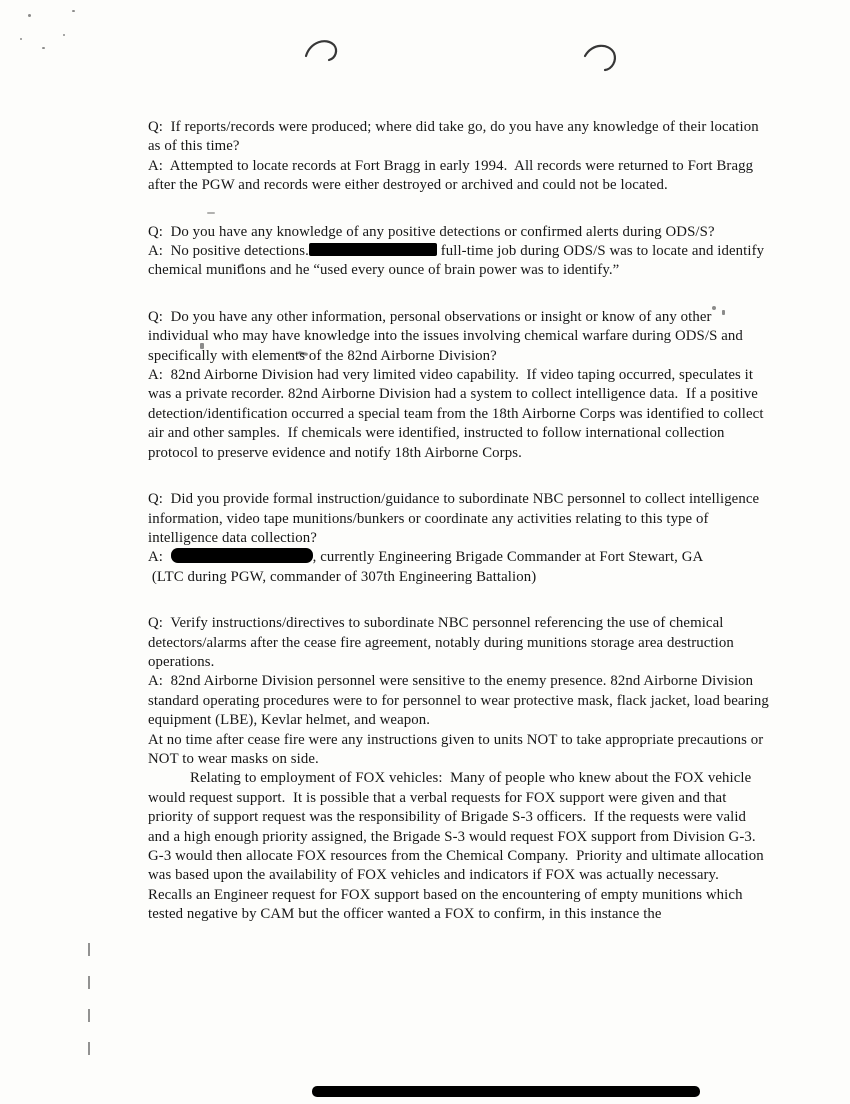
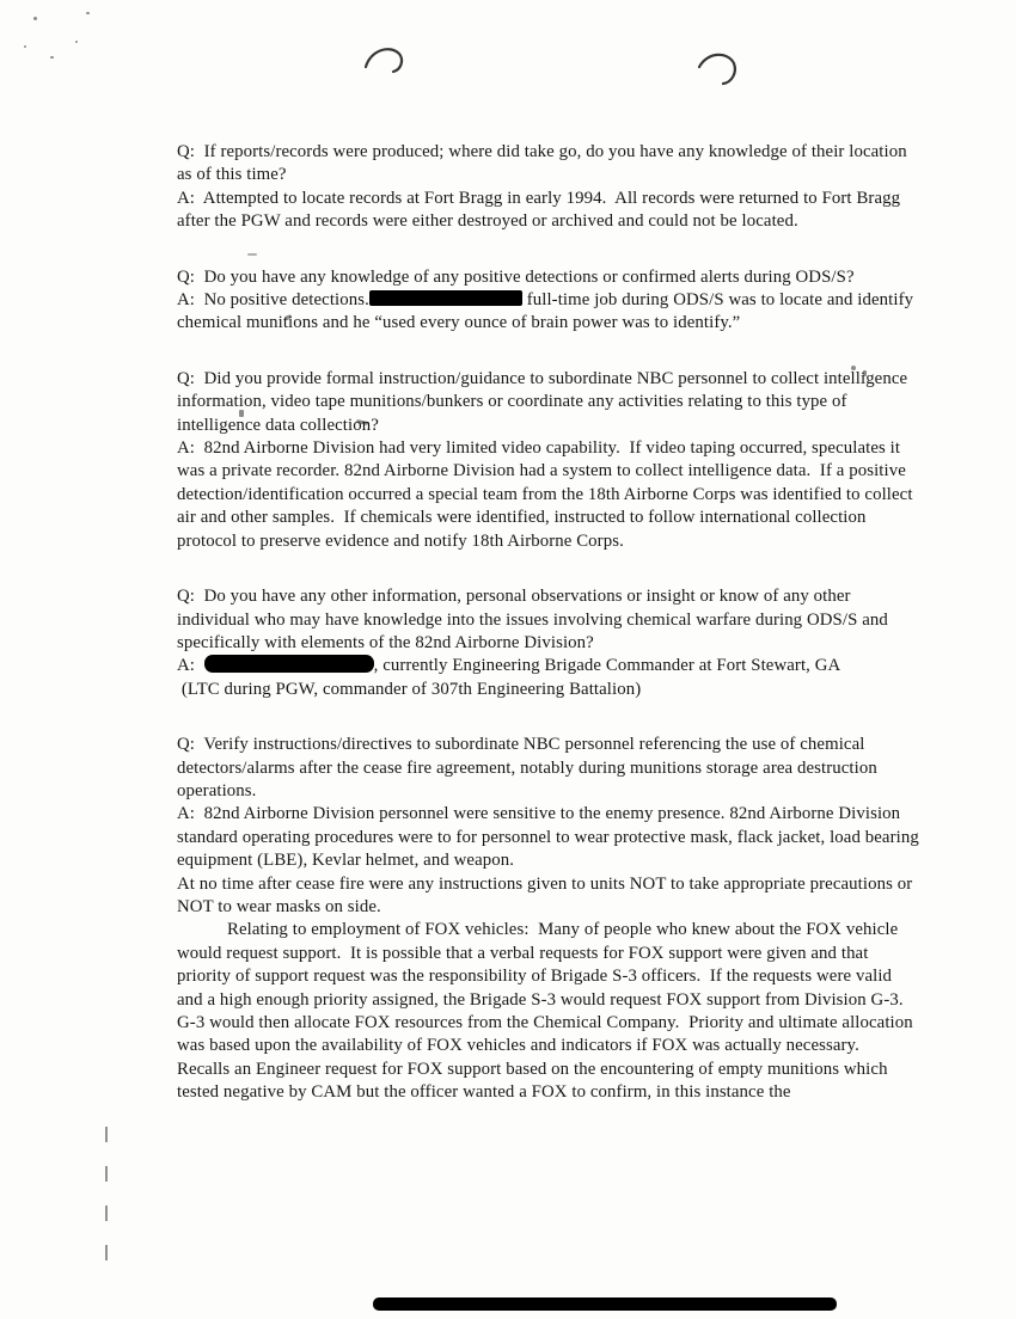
  Q: If reports/records were produced; where did take go, do you have any knowledge of their location as of this time?
  A: Attempted to locate records at Fort Bragg in early 1994. All records were returned to Fort Bragg after the PGW and records were either destroyed or archived and could not be located.
  Q: Do you have any knowledge of any positive detections or confirmed alerts during ODS/S?
  A: No positive detections. full-time job during ODS/S was to locate and identify chemical munitions and he “used every ounce of brain power was to identify.”
- Q: Do you have any other information, personal observations or insight or know of any other individual who may have knowledge into the issues involving chemical warfare during ODS/S and specifically with elements of the 82nd Airborne Division?
+ Q: Did you provide formal instruction/guidance to subordinate NBC personnel to collect intelligence information, video tape munitions/bunkers or coordinate any activities relating to this type of intelligence data collection?
  A: 82nd Airborne Division had very limited video capability. If video taping occurred, speculates it was a private recorder. 82nd Airborne Division had a system to collect intelligence data. If a positive detection/identification occurred a special team from the 18th Airborne Corps was identified to collect air and other samples. If chemicals were identified, instructed to follow international collection protocol to preserve evidence and notify 18th Airborne Corps.
- Q: Did you provide formal instruction/guidance to subordinate NBC personnel to collect intelligence information, video tape munitions/bunkers or coordinate any activities relating to this type of intelligence data collection?
+ Q: Do you have any other information, personal observations or insight or know of any other individual who may have knowledge into the issues involving chemical warfare during ODS/S and specifically with elements of the 82nd Airborne Division?
  A: , currently Engineering Brigade Commander at Fort Stewart, GA
  (LTC during PGW, commander of 307th Engineering Battalion)
  Q: Verify instructions/directives to subordinate NBC personnel referencing the use of chemical detectors/alarms after the cease fire agreement, notably during munitions storage area destruction operations.
  A: 82nd Airborne Division personnel were sensitive to the enemy presence. 82nd Airborne Division standard operating procedures were to for personnel to wear protective mask, flack jacket, load bearing equipment (LBE), Kevlar helmet, and weapon.
  At no time after cease fire were any instructions given to units NOT to take appropriate precautions or NOT to wear masks on side.
  Relating to employment of FOX vehicles: Many of people who knew about the FOX vehicle would request support. It is possible that a verbal requests for FOX support were given and that priority of support request was the responsibility of Brigade S-3 officers. If the requests were valid and a high enough priority assigned, the Brigade S-3 would request FOX support from Division G-3. G-3 would then allocate FOX resources from the Chemical Company. Priority and ultimate allocation was based upon the availability of FOX vehicles and indicators if FOX was actually necessary. Recalls an Engineer request for FOX support based on the encountering of empty munitions which tested negative by CAM but the officer wanted a FOX to confirm, in this instance the
